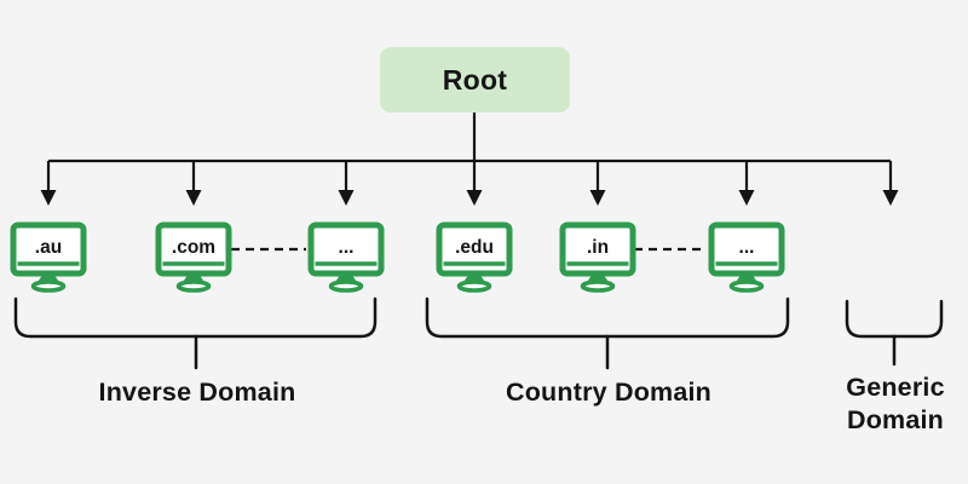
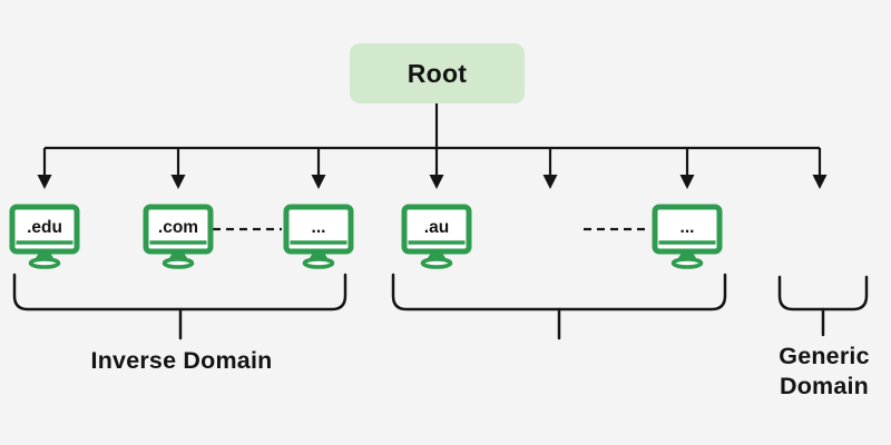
  Root
- .au
+ .edu
  .com
  ...
- .edu
+ .au
- .in
  ...
  Inverse Domain
- Country Domain
  Generic Domain
